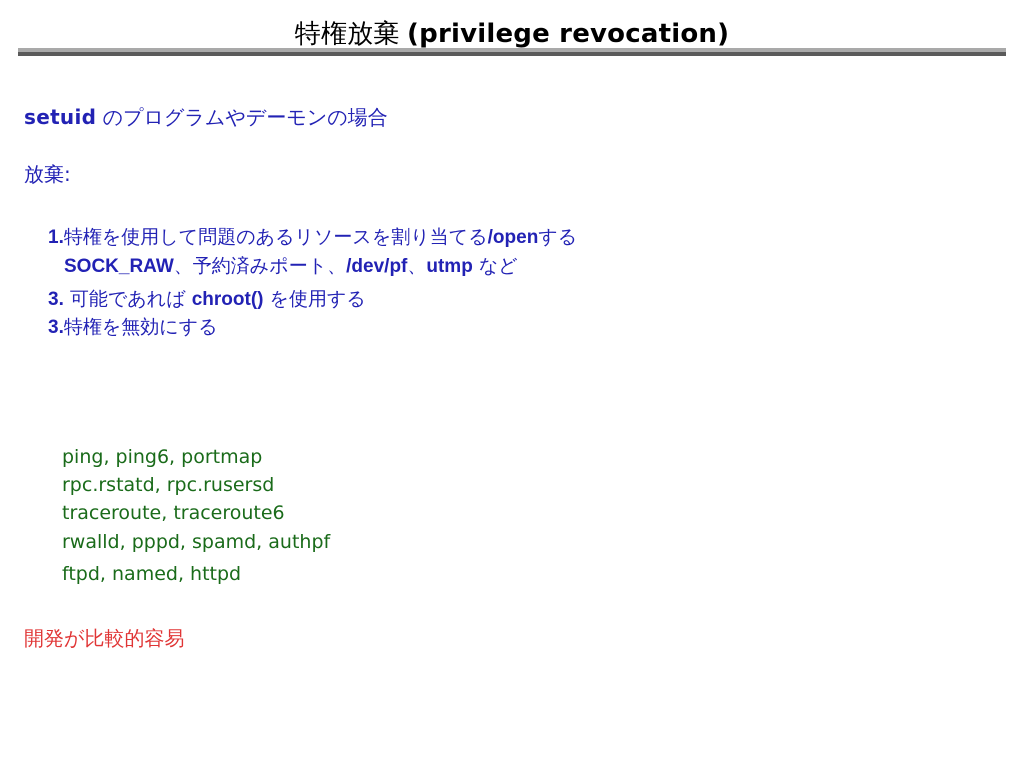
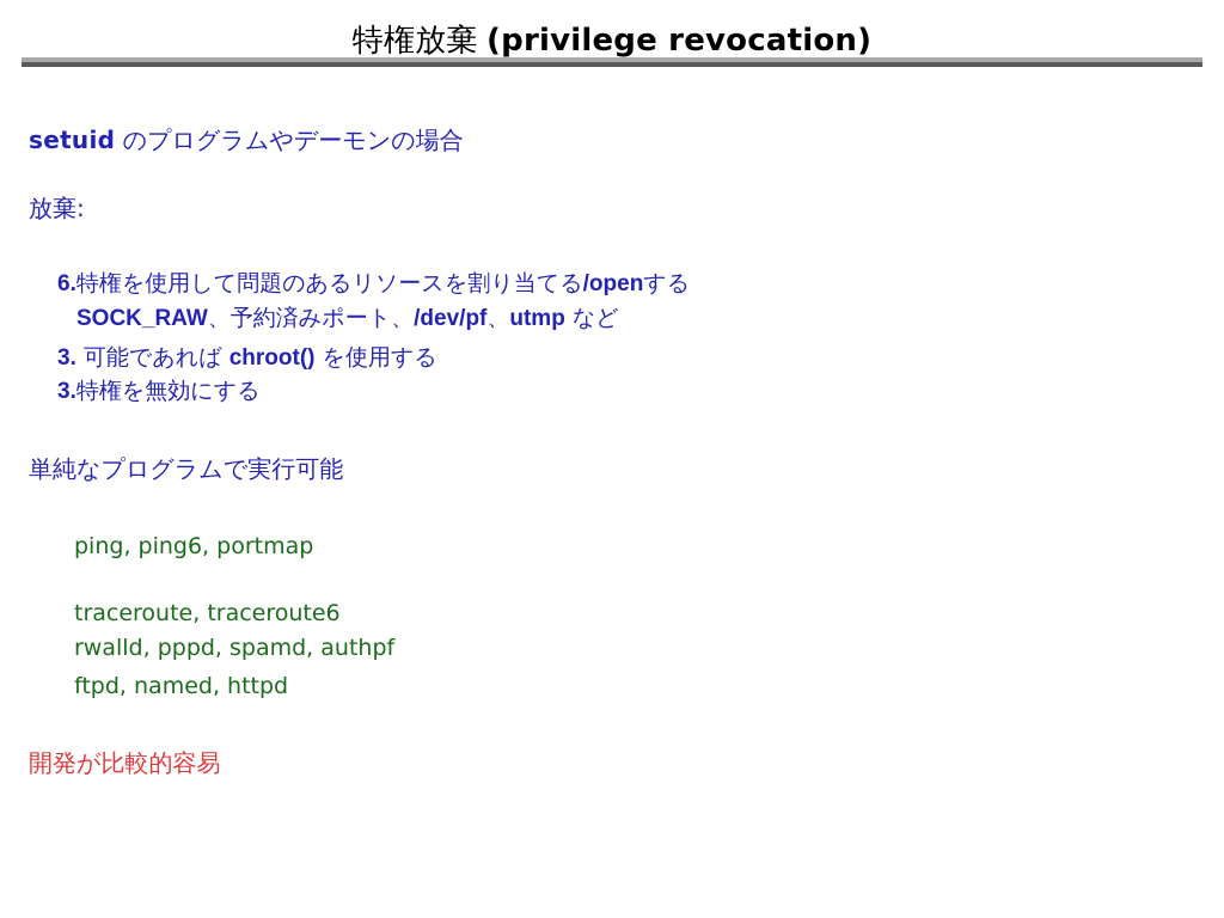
  特権放棄 (privilege revocation)
  setuid のプログラムやデーモンの場合
  放棄:
- 1.特権を使用して問題のあるリソースを割り当てる/openする
+ 6.特権を使用して問題のあるリソースを割り当てる/openする
  SOCK_RAW、予約済みポート、/dev/pf、utmp など
  3. 可能であれば chroot() を使用する
  3.特権を無効にする
+ 単純なプログラムで実行可能
  ping, ping6, portmap
- rpc.rstatd, rpc.rusersd
  traceroute, traceroute6
  rwalld, pppd, spamd, authpf
  ftpd, named, httpd
  開発が比較的容易
